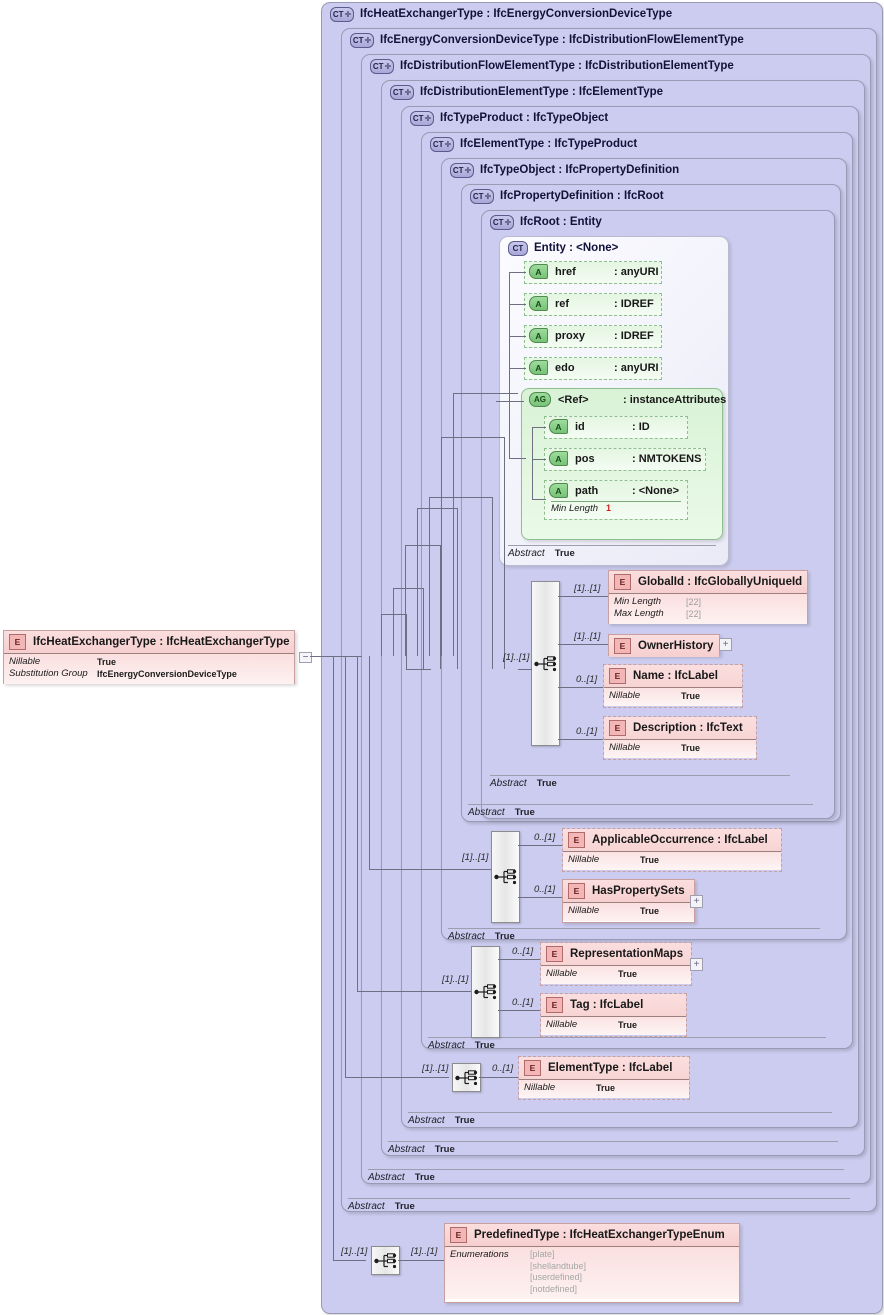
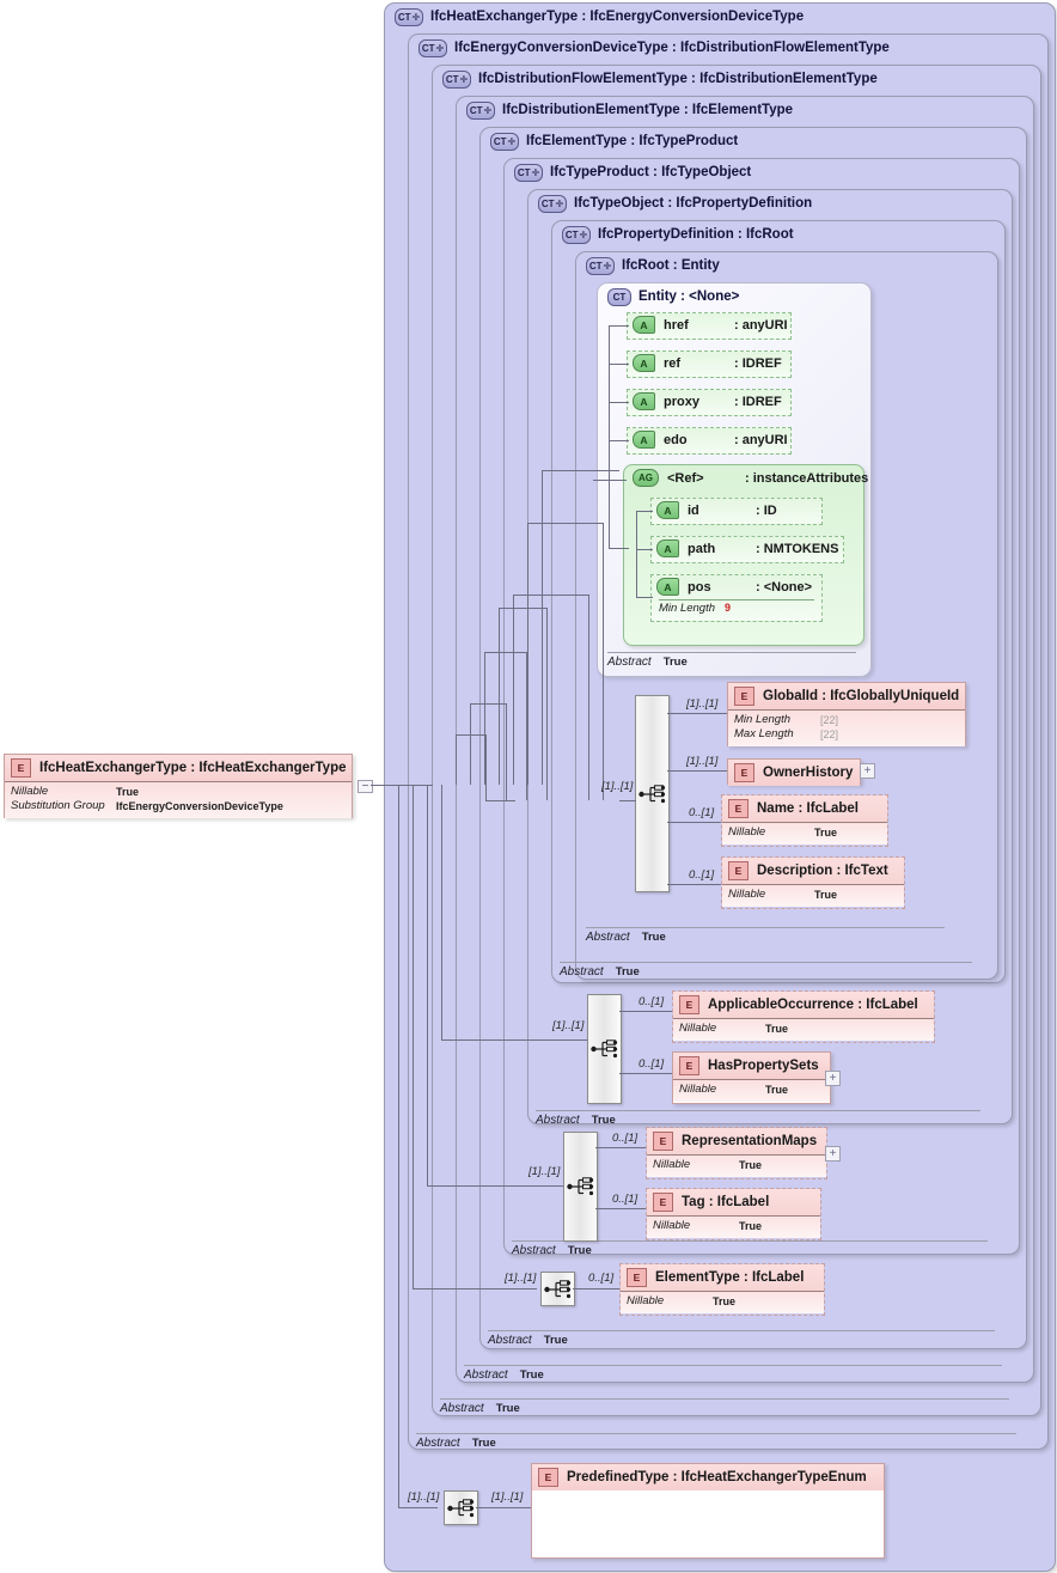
  CT
  ✛
  IfcHeatExchangerType : IfcEnergyConversionDeviceType
  CT
  ✛
  IfcEnergyConversionDeviceType : IfcDistributionFlowElementType
  CT
  ✛
  IfcDistributionFlowElementType : IfcDistributionElementType
  CT
  ✛
  IfcDistributionElementType : IfcElementType
  CT
  ✛
- IfcTypeProduct : IfcTypeObject
+ IfcElementType : IfcTypeProduct
  CT
  ✛
- IfcElementType : IfcTypeProduct
+ IfcTypeProduct : IfcTypeObject
  CT
  ✛
  IfcTypeObject : IfcPropertyDefinition
  CT
  ✛
  IfcPropertyDefinition : IfcRoot
  CT
  ✛
  IfcRoot : Entity
  CT
  Entity : <None>
  Abstract
  True
  A
  href
  : anyURI
  A
  ref
  : IDREF
  A
  proxy
  : IDREF
  A
  edo
  : anyURI
  AG
  <Ref>
  : instanceAttributes
  A
  id
  : ID
  A
- pos
+ path
  : NMTOKENS
  A
- path
+ pos
  : <None>
  Min Length
- 1
+ 9
  E
  GlobalId : IfcGloballyUniqueId
  Min Length
  [22]
  Max Length
  [22]
  E
  OwnerHistory
  +
  E
  Name : IfcLabel
  Nillable
  True
  E
  Description : IfcText
  Nillable
  True
  E
  ApplicableOccurrence : IfcLabel
  Nillable
  True
  E
  HasPropertySets
  Nillable
  True
  +
  E
  RepresentationMaps
  Nillable
  True
  +
  E
  Tag : IfcLabel
  Nillable
  True
  E
  ElementType : IfcLabel
  Nillable
  True
  E
  PredefinedType : IfcHeatExchangerTypeEnum
- Enumerations
- [plate]
- [shellandtube]
- [userdefined]
- [notdefined]
  Abstract
  True
  Abstract
  True
  Abstract
  True
  Abstract
  True
  Abstract
  True
  Abstract
  True
  Abstract
  True
  Abstract
  True
  E
  IfcHeatExchangerType : IfcHeatExchangerType
  Nillable
  True
  Substitution Group
  IfcEnergyConversionDeviceType
  −
  [1]..[1]
  [1]..[1]
  [1]..[1]
  0..[1]
  0..[1]
  [1]..[1]
  0..[1]
  0..[1]
  [1]..[1]
  0..[1]
  0..[1]
  [1]..[1]
  0..[1]
  [1]..[1]
  [1]..[1]
